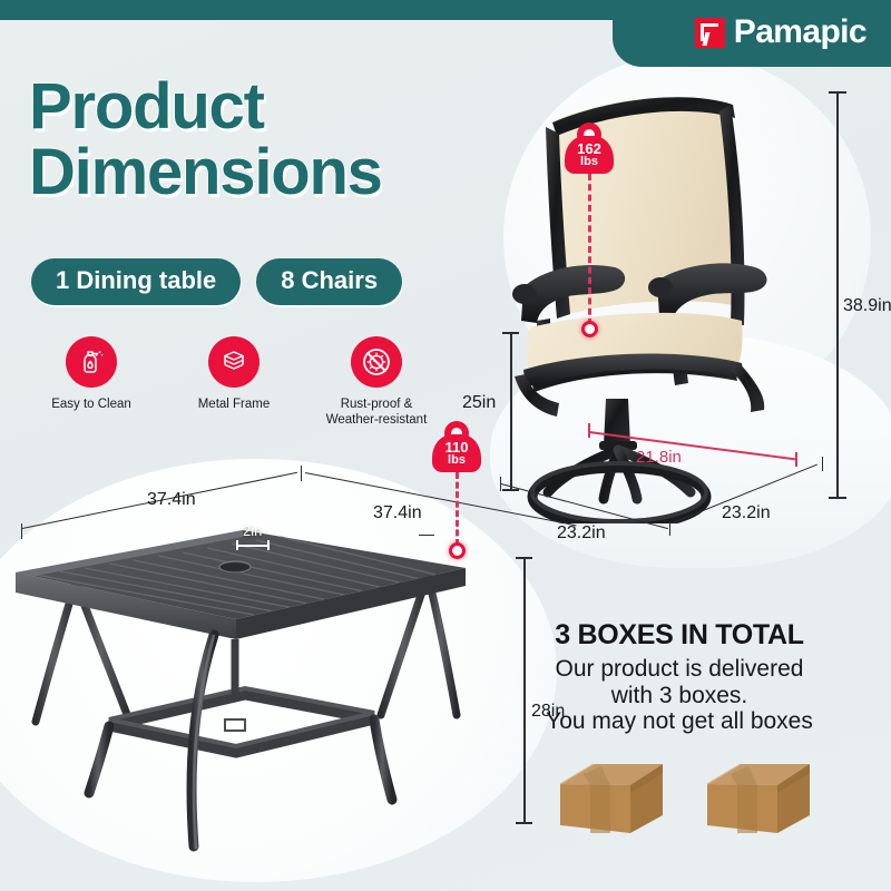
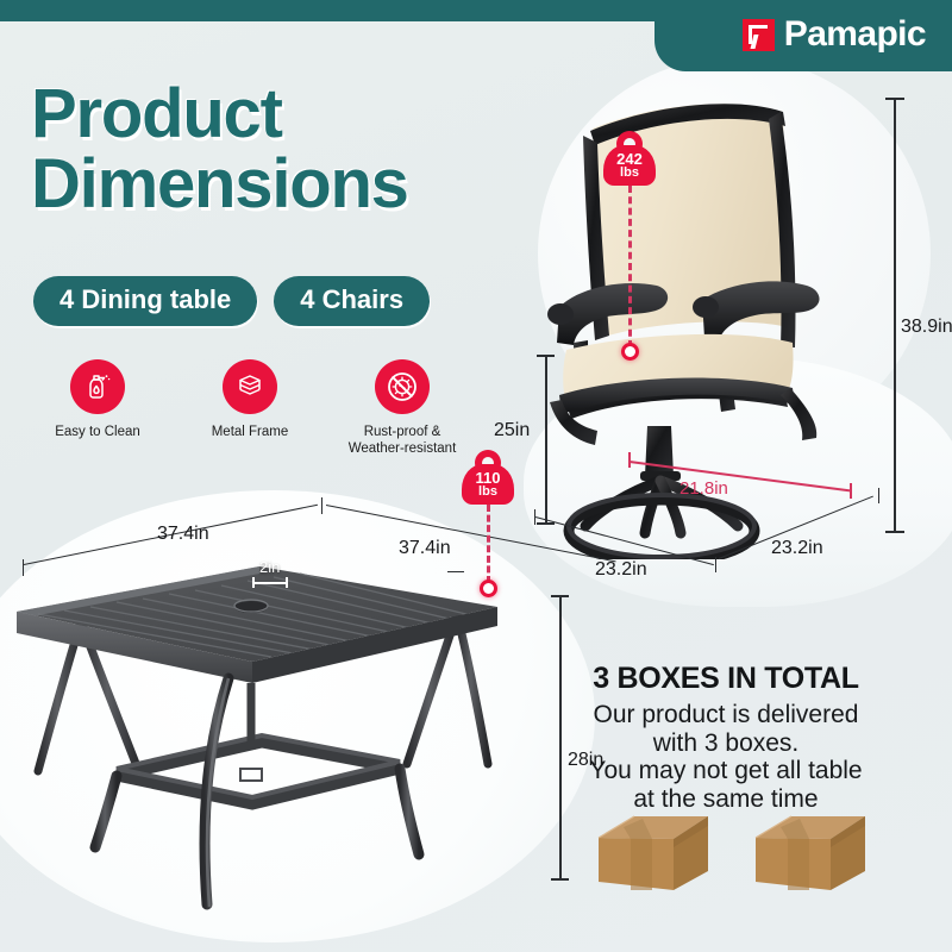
  Pamapic
  Product
  Dimensions
- 1 Dining table
+ 4 Dining table
- 8 Chairs
+ 4 Chairs
  Easy to Clean
  Metal Frame
  Rust-proof &
  Weather-resistant
  38.9in
  25in
  21.8in
  23.2in
  23.2in
- 162
+ 242
  lbs
  37.4in
  37.4in
  2in
  28in
  110
  lbs
  3 BOXES IN TOTAL
  Our product is delivered
  with 3 boxes.
- You may not get all boxes
+ You may not get all table
+ at the same time
